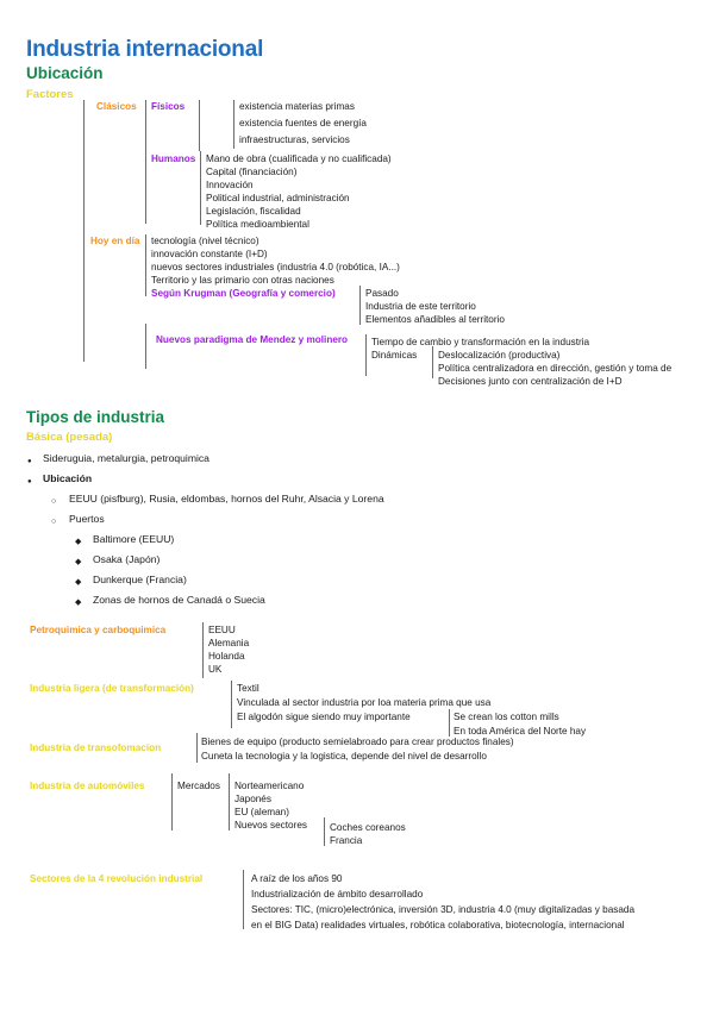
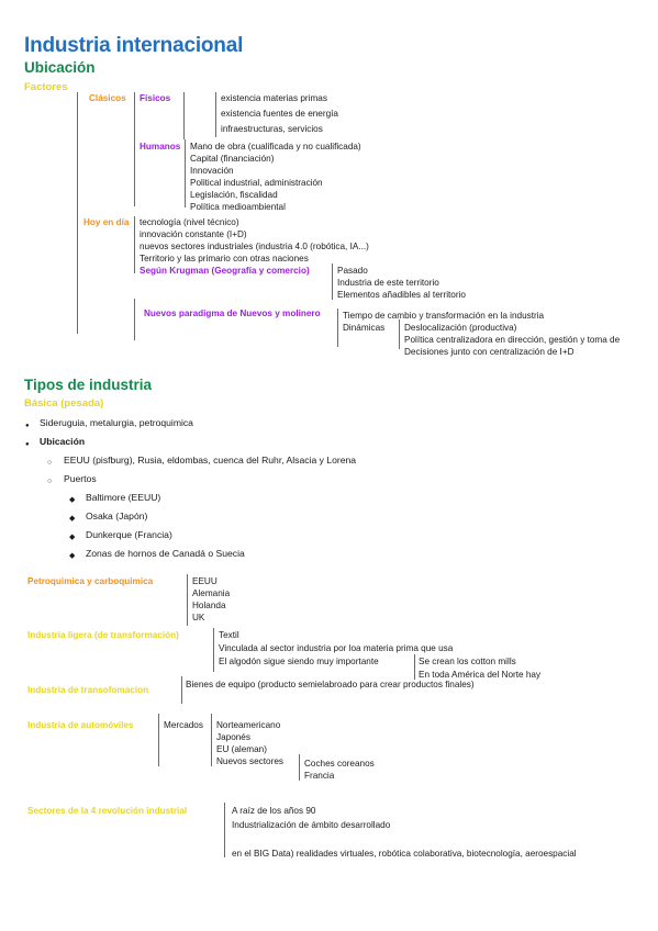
  Industria internacional
  Ubicación
  Factores
  Clásicos
  Físicos
  existencia materias primas
  existencia fuentes de energía
  infraestructuras, servicios
  Humanos
  Mano de obra (cualificada y no cualificada)
  Capital (financiación)
  Innovación
  Political industrial, administración
  Legislación, fiscalidad
  Política medioambiental
  Hoy en día
  tecnología (nivel técnico)
  innovación constante (I+D)
  nuevos sectores industriales (industria 4.0 (robótica, IA...)
  Territorio y las primario con otras naciones
  Según Krugman (Geografía y comercio)
  Pasado
  Industria de este territorio
  Elementos añadibles al territorio
- Nuevos paradigma de Mendez y molinero
+ Nuevos paradigma de Nuevos y molinero
  Tiempo de cambio y transformación en la industria
  Dinámicas
  Deslocalización (productiva)
  Política centralizadora en dirección, gestión y toma de
  Decisiones junto con centralización de I+D
  Tipos de industria
  Básica (pesada)
  Sideruguia, metalurgia, petroquimica
  Ubicación
- EEUU (pisfburg), Rusia, eldombas, hornos del Ruhr, Alsacia y Lorena
+ EEUU (pisfburg), Rusia, eldombas, cuenca del Ruhr, Alsacia y Lorena
  Puertos
  Baltimore (EEUU)
  Osaka (Japón)
  Dunkerque (Francia)
  Zonas de hornos de Canadá o Suecia
  Petroquimica y carboquimica
  EEUU
  Alemania
  Holanda
  UK
  Industria ligera (de transformación)
  Textil
  Vinculada al sector industria por loa materia prima que usa
  El algodón sigue siendo muy importante
  Se crean los cotton mills
  En toda América del Norte hay
  Industria de transofomacion
  Bienes de equipo (producto semielabroado para crear productos finales)
- Cuneta la tecnologia y la logistica, depende del nivel de desarrollo
  Industria de automóviles
  Mercados
  Norteamericano
  Japonés
  EU (aleman)
  Nuevos sectores
  Coches coreanos
  Francia
  Sectores de la 4 revolución industrial
  A raíz de los años 90
  Industrialización de ámbito desarrollado
- Sectores: TIC, (micro)electrónica, inversión 3D, industria 4.0 (muy digitalizadas y basada
- en el BIG Data) realidades virtuales, robótica colaborativa, biotecnología, internacional
+ en el BIG Data) realidades virtuales, robótica colaborativa, biotecnología, aeroespacial
